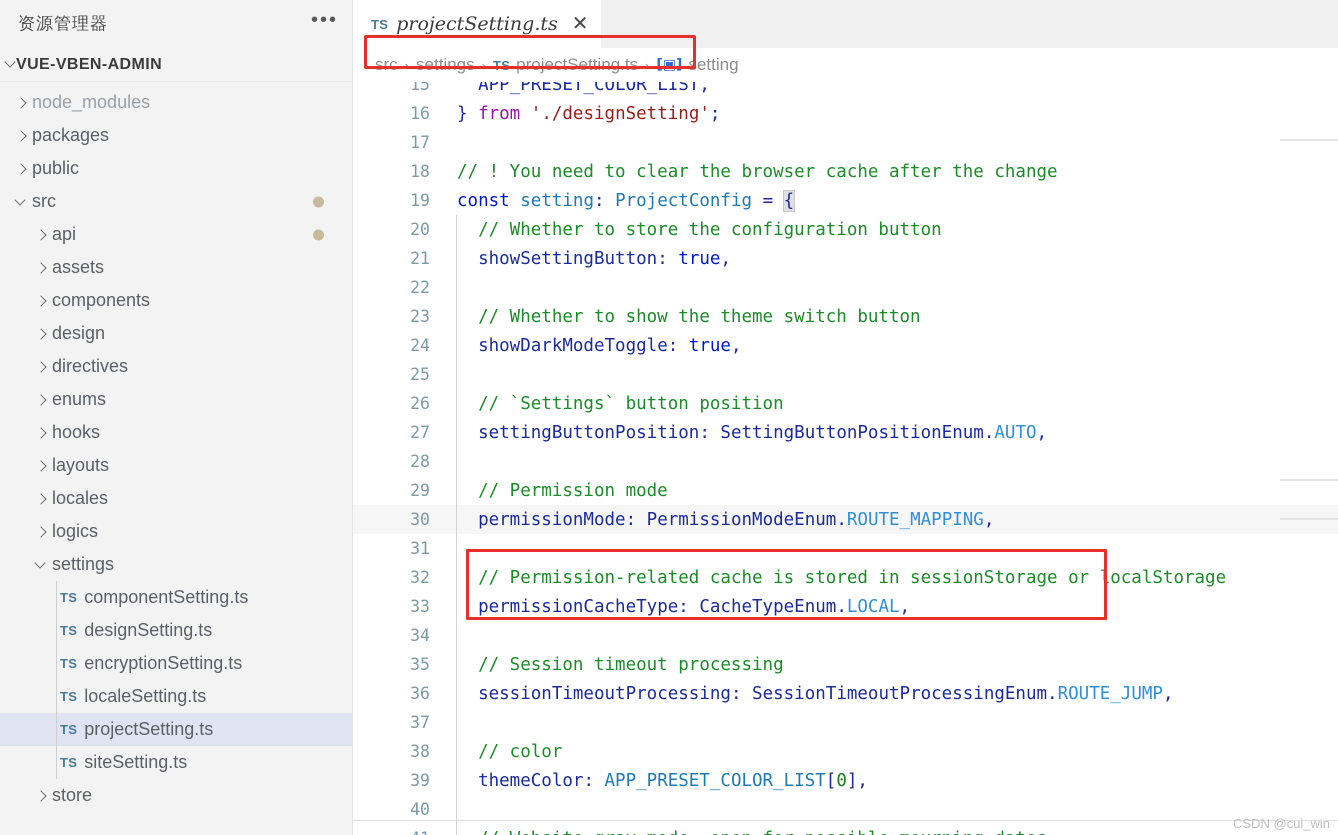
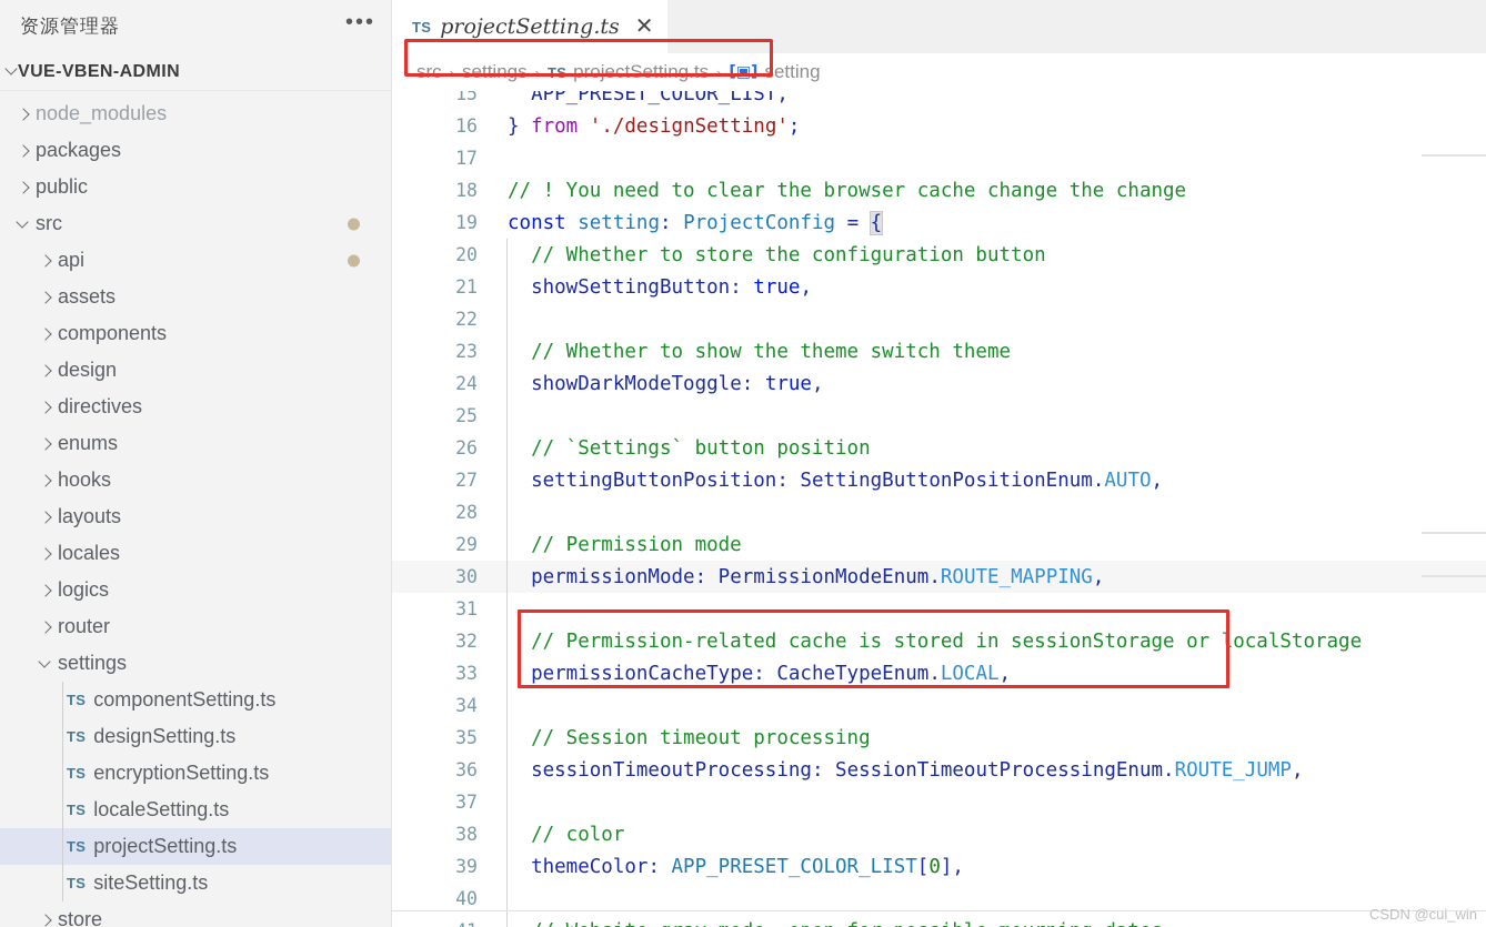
  资源管理器
  •••
  VUE-VBEN-ADMIN
  node_modules
  packages
  public
  src
  api
  assets
  components
  design
  directives
  enums
  hooks
  layouts
  locales
  logics
+ router
  settings
  TS
  componentSetting.ts
  TS
  designSetting.ts
  TS
  encryptionSetting.ts
  TS
  localeSetting.ts
  TS
  projectSetting.ts
  TS
  siteSetting.ts
  store
  TS
  projectSetting.ts
  ✕
  src
  ›
  settings
  ›
  TS
  projectSetting.ts
  ›
  [▣]
  setting
  15
  APP_PRESET_COLOR_LIST,
  16
  } from './designSetting';
  17
  18
- // ! You need to clear the browser cache after the change
+ // ! You need to clear the browser cache change the change
  19
  const setting: ProjectConfig = {
  20
  // Whether to store the configuration button
  21
  showSettingButton: true,
  22
  23
- // Whether to show the theme switch button
+ // Whether to show the theme switch theme
  24
  showDarkModeToggle: true,
  25
  26
  // `Settings` button position
  27
  settingButtonPosition: SettingButtonPositionEnum.AUTO,
  28
  29
  // Permission mode
  30
  permissionMode: PermissionModeEnum.ROUTE_MAPPING,
  31
  32
  // Permission-related cache is stored in sessionStorage or localStorage
  33
  permissionCacheType: CacheTypeEnum.LOCAL,
  34
  35
  // Session timeout processing
  36
  sessionTimeoutProcessing: SessionTimeoutProcessingEnum.ROUTE_JUMP,
  37
  38
  // color
  39
  themeColor: APP_PRESET_COLOR_LIST[0],
  40
  CSDN @cui_win
